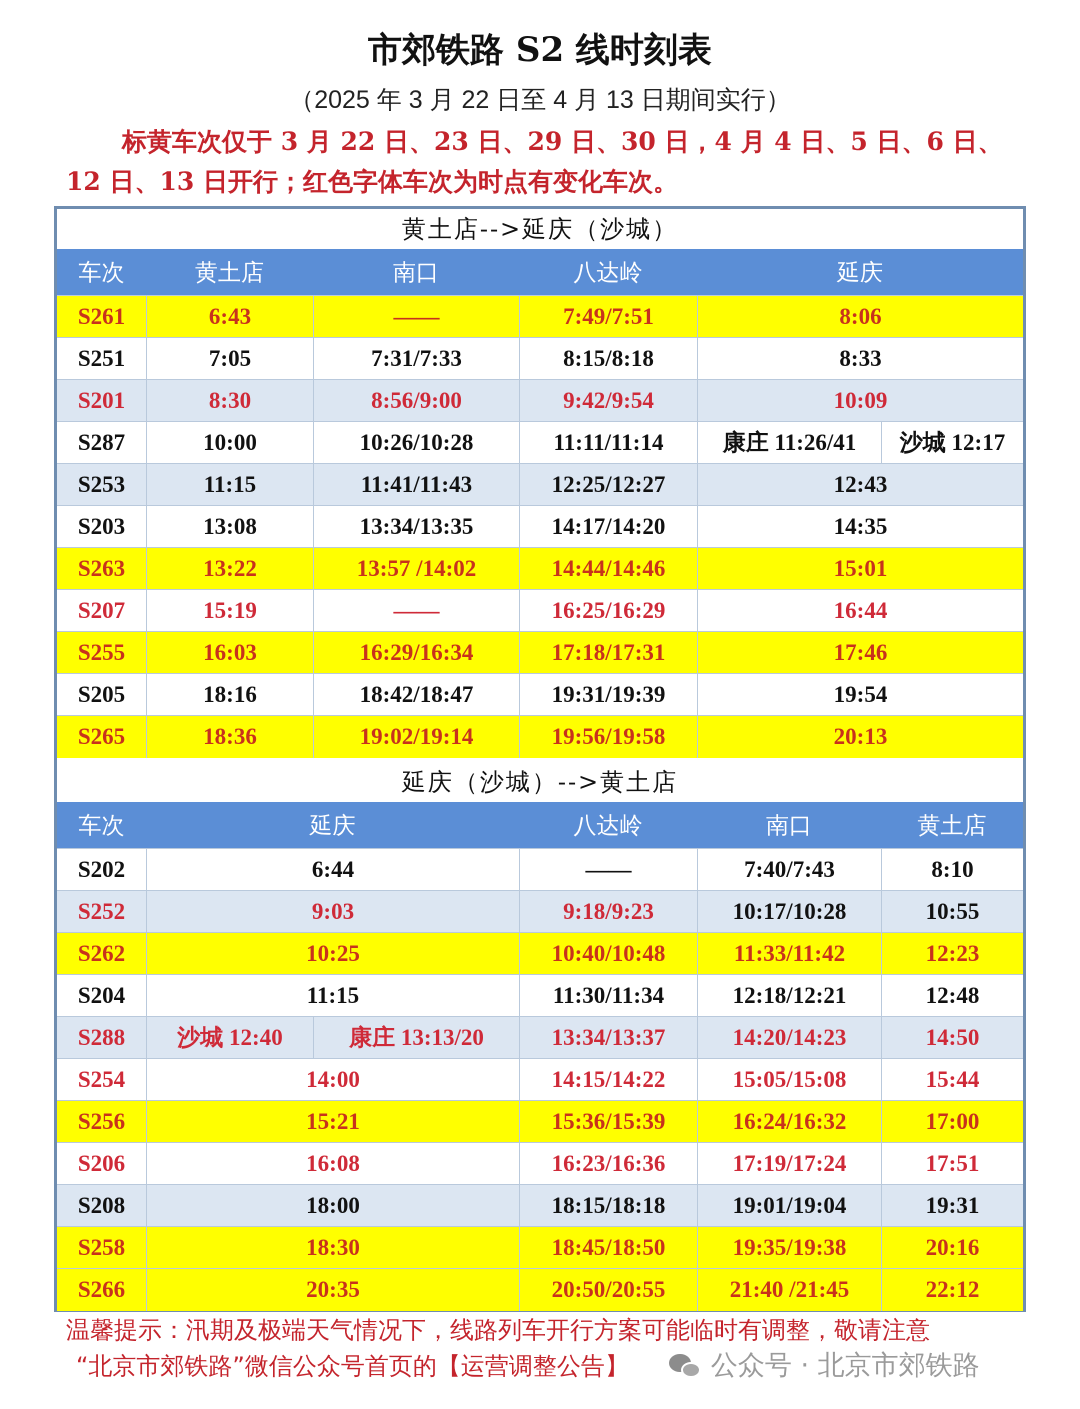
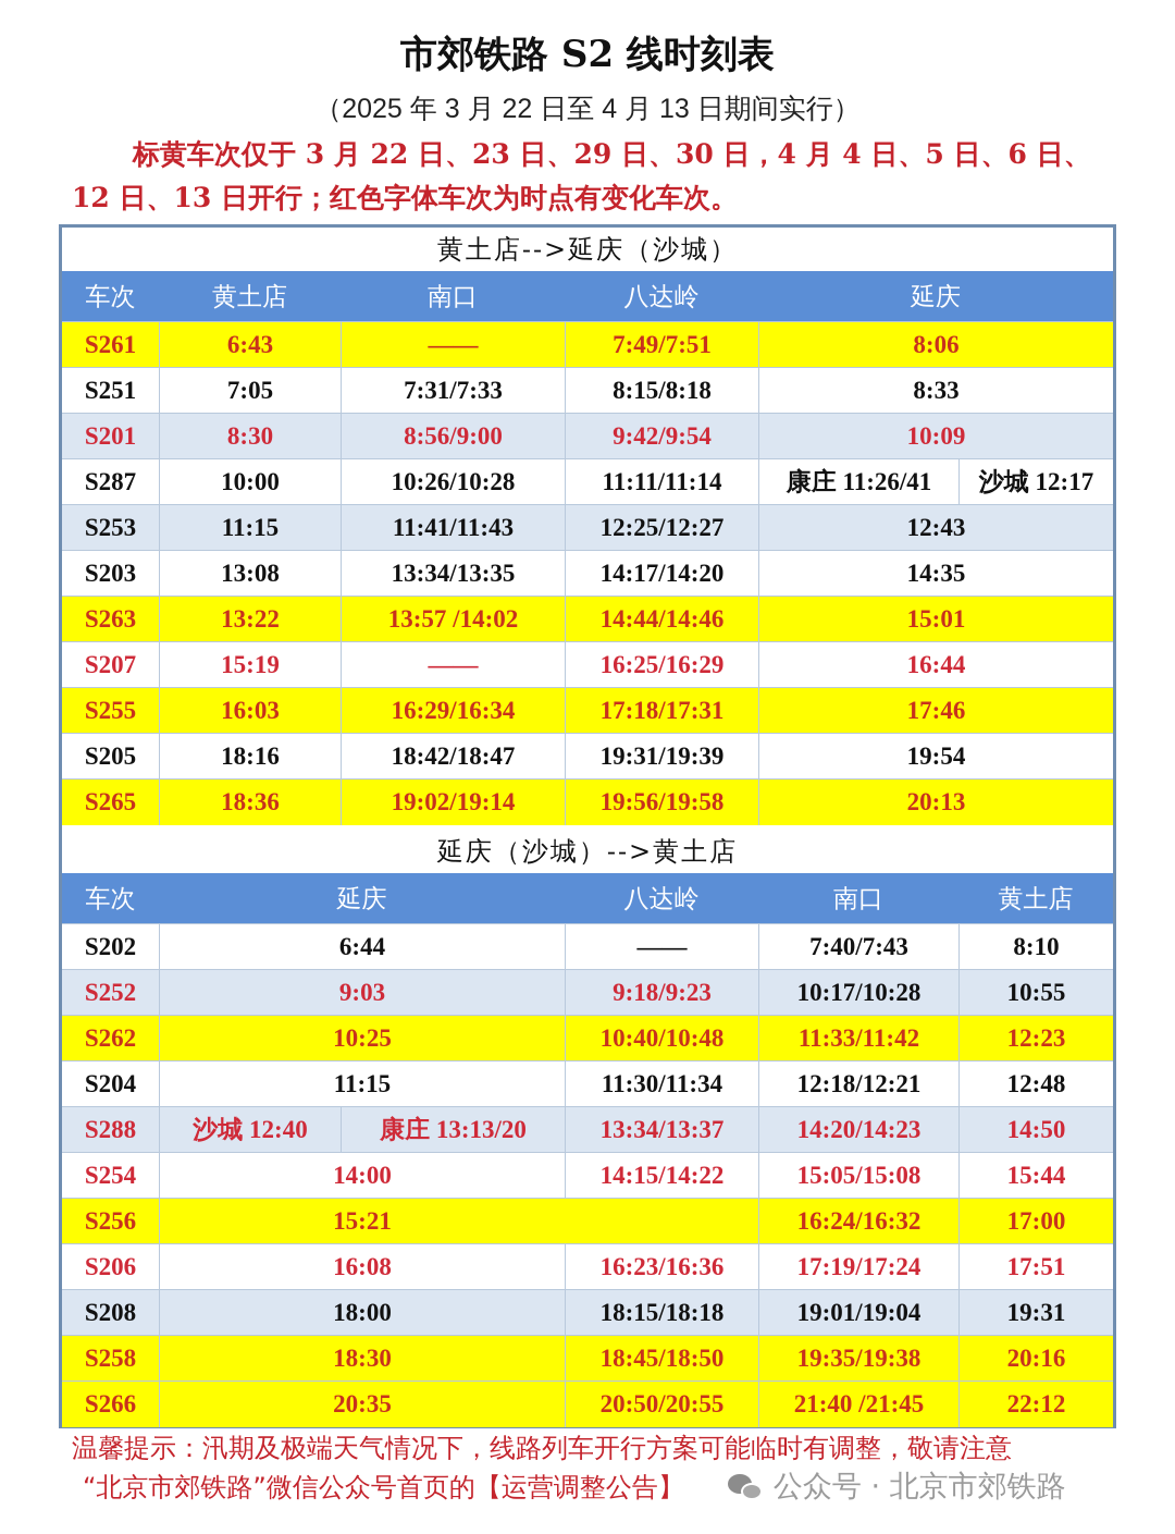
  市郊铁路 S2 线时刻表
  （2025 年 3 月 22 日至 4 月 13 日期间实行）
  标黄车次仅于 3 月 22 日、23 日、29 日、30 日，4 月 4 日、5 日、6 日、12 日、13 日开行；红色字体车次为时点有变化车次。
  黄土店-->延庆（沙城）
  车次
  黄土店
  南口
  八达岭
  延庆
  S261
  6:43
  ——
  7:49/7:51
  8:06
  S251
  7:05
  7:31/7:33
  8:15/8:18
  8:33
  S201
  8:30
  8:56/9:00
  9:42/9:54
  10:09
  S287
  10:00
  10:26/10:28
  11:11/11:14
  康庄 11:26/41
  沙城 12:17
  S253
  11:15
  11:41/11:43
  12:25/12:27
  12:43
  S203
  13:08
  13:34/13:35
  14:17/14:20
  14:35
  S263
  13:22
  13:57 /14:02
  14:44/14:46
  15:01
  S207
  15:19
  ——
  16:25/16:29
  16:44
  S255
  16:03
  16:29/16:34
  17:18/17:31
  17:46
  S205
  18:16
  18:42/18:47
  19:31/19:39
  19:54
  S265
  18:36
  19:02/19:14
  19:56/19:58
  20:13
  延庆（沙城）-->黄土店
  车次
  延庆
  八达岭
  南口
  黄土店
  S202
  6:44
  ——
  7:40/7:43
  8:10
  S252
  9:03
  9:18/9:23
  10:17/10:28
  10:55
  S262
  10:25
  10:40/10:48
  11:33/11:42
  12:23
  S204
  11:15
  11:30/11:34
  12:18/12:21
  12:48
  S288
  沙城 12:40
  康庄 13:13/20
  13:34/13:37
  14:20/14:23
  14:50
  S254
  14:00
  14:15/14:22
  15:05/15:08
  15:44
  S256
  15:21
- 15:36/15:39
  16:24/16:32
  17:00
  S206
  16:08
  16:23/16:36
  17:19/17:24
  17:51
  S208
  18:00
  18:15/18:18
  19:01/19:04
  19:31
  S258
  18:30
  18:45/18:50
  19:35/19:38
  20:16
  S266
  20:35
  20:50/20:55
  21:40 /21:45
  22:12
  温馨提示：汛期及极端天气情况下，线路列车开行方案可能临时有调整，敬请注意
  “北京市郊铁路”微信公众号首页的【运营调整公告】
  公众号 · 北京市郊铁路
